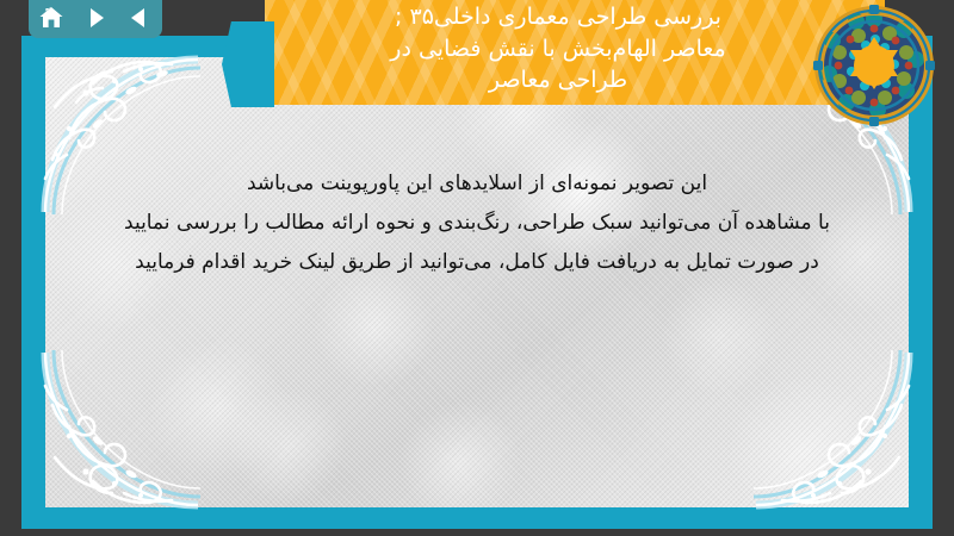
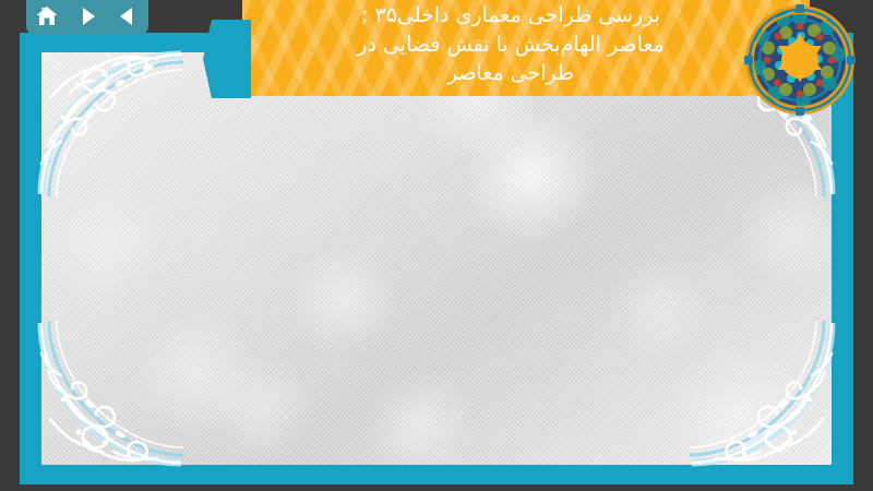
- این تصویر نمونه‌ای از اسلایدهای این پاورپوینت می‌باشد
- با مشاهده آن میتوانید سبک طراحی، رنگ‌بندی و نحوه ارائه مطالب را بررسی نمایید
- در صورت تمایل به دریافت فایل کامل، می‌توانید از طریق لینک خرید اقدام فرمایید
  بررسی طراحی معماری داخلی۳۵ ;
  معاصر الهام‌بخش با نقش فضایی در
  طراحی معاصر
